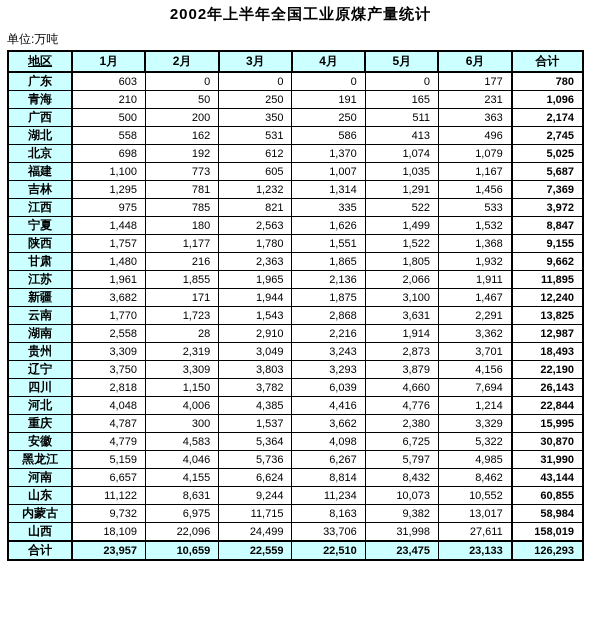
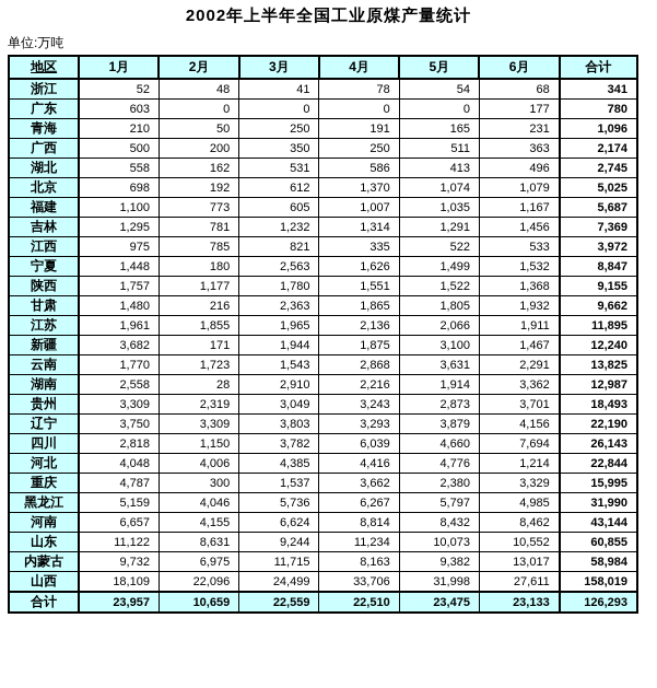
  2002年上半年全国工业原煤产量统计
  单位:万吨
  地区	1月	2月	3月	4月	5月	6月	合计
+ 浙江	52	48	41	78	54	68	341
  广东	603	0	0	0	0	177	780
  青海	210	50	250	191	165	231	1,096
  广西	500	200	350	250	511	363	2,174
  湖北	558	162	531	586	413	496	2,745
  北京	698	192	612	1,370	1,074	1,079	5,025
  福建	1,100	773	605	1,007	1,035	1,167	5,687
  吉林	1,295	781	1,232	1,314	1,291	1,456	7,369
  江西	975	785	821	335	522	533	3,972
  宁夏	1,448	180	2,563	1,626	1,499	1,532	8,847
  陕西	1,757	1,177	1,780	1,551	1,522	1,368	9,155
  甘肃	1,480	216	2,363	1,865	1,805	1,932	9,662
  江苏	1,961	1,855	1,965	2,136	2,066	1,911	11,895
  新疆	3,682	171	1,944	1,875	3,100	1,467	12,240
  云南	1,770	1,723	1,543	2,868	3,631	2,291	13,825
  湖南	2,558	28	2,910	2,216	1,914	3,362	12,987
  贵州	3,309	2,319	3,049	3,243	2,873	3,701	18,493
  辽宁	3,750	3,309	3,803	3,293	3,879	4,156	22,190
  四川	2,818	1,150	3,782	6,039	4,660	7,694	26,143
  河北	4,048	4,006	4,385	4,416	4,776	1,214	22,844
  重庆	4,787	300	1,537	3,662	2,380	3,329	15,995
- 安徽	4,779	4,583	5,364	4,098	6,725	5,322	30,870
  黑龙江	5,159	4,046	5,736	6,267	5,797	4,985	31,990
  河南	6,657	4,155	6,624	8,814	8,432	8,462	43,144
  山东	11,122	8,631	9,244	11,234	10,073	10,552	60,855
  内蒙古	9,732	6,975	11,715	8,163	9,382	13,017	58,984
  山西	18,109	22,096	24,499	33,706	31,998	27,611	158,019
  合计	23,957	10,659	22,559	22,510	23,475	23,133	126,293
